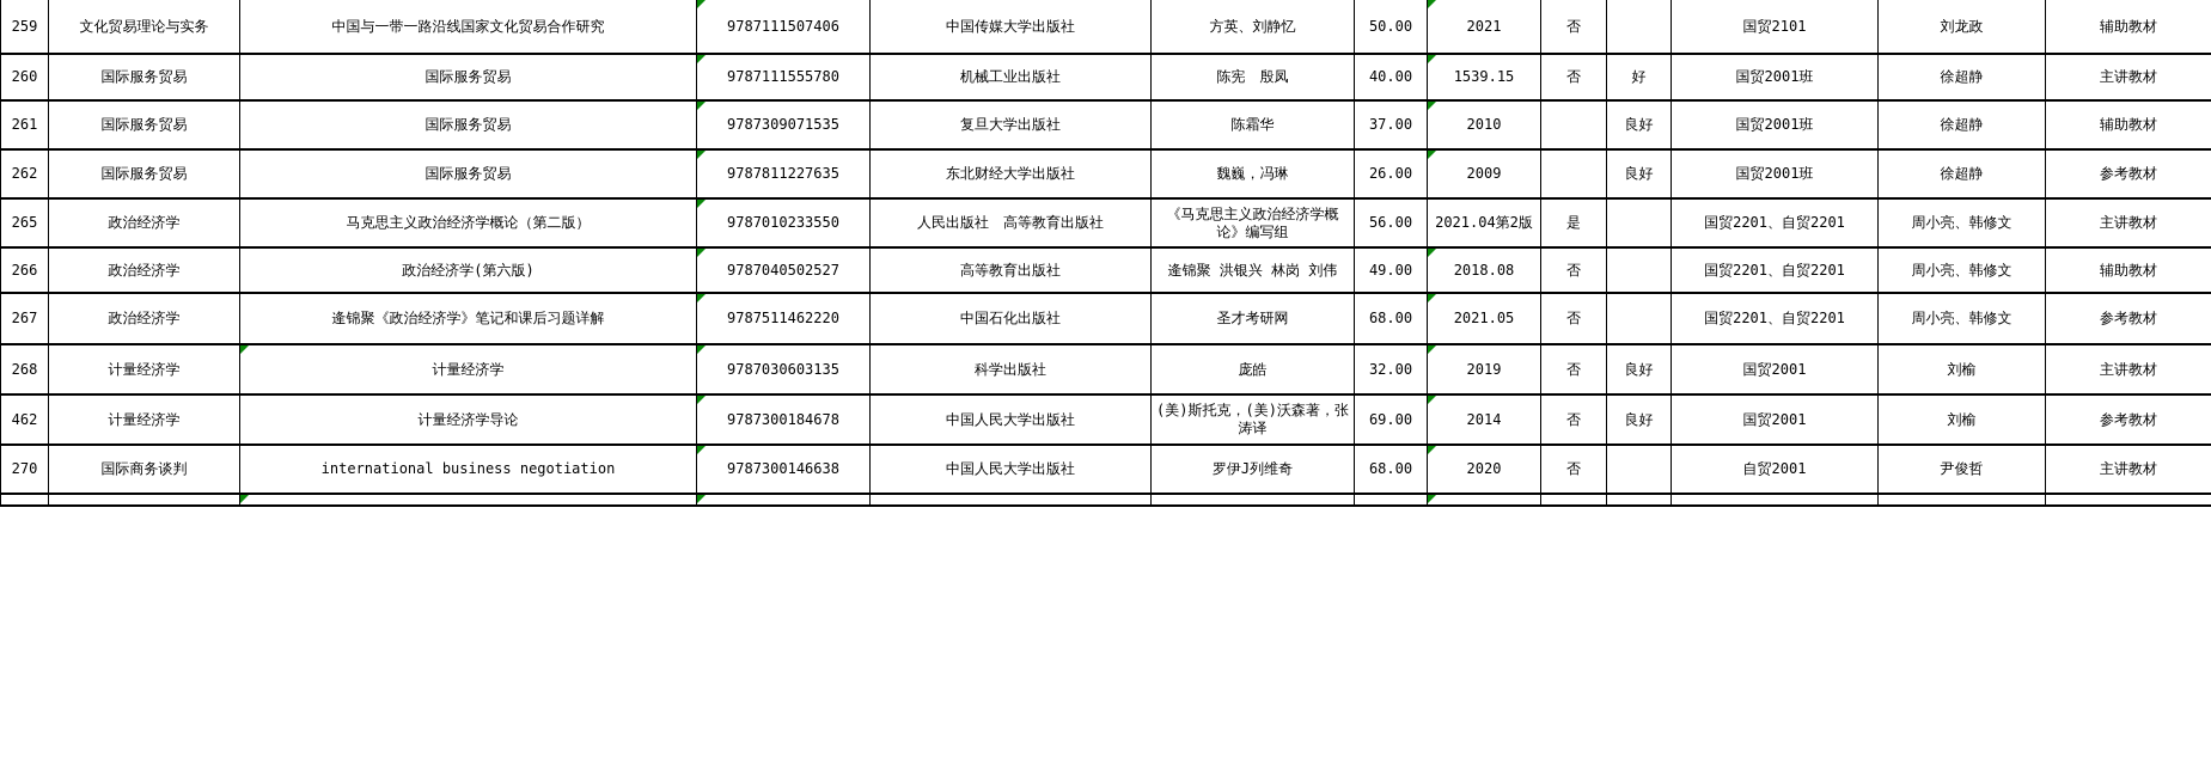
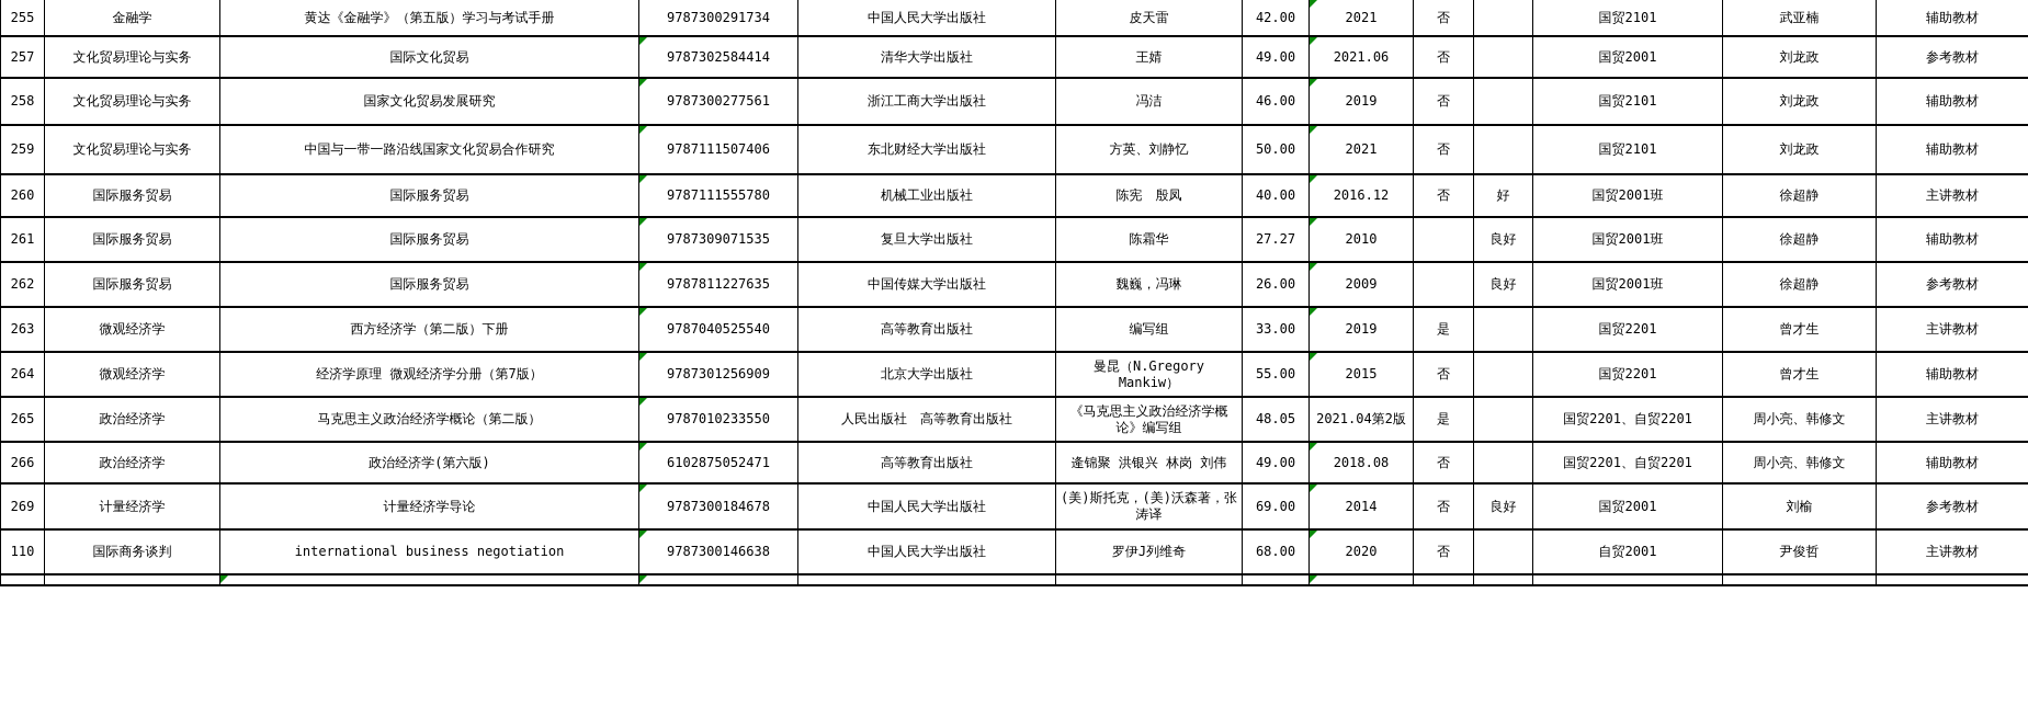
+ 255	金融学	黄达《金融学》（第五版）学习与考试手册	9787300291734	中国人民大学出版社	皮天雷	42.00	2021	否		国贸2101	武亚楠	辅助教材
+ 257	文化贸易理论与实务	国际文化贸易	9787302584414	清华大学出版社	王婧	49.00	2021.06	否		国贸2001	刘龙政	参考教材
+ 258	文化贸易理论与实务	国家文化贸易发展研究	9787300277561	浙江工商大学出版社	冯洁	46.00	2019	否		国贸2101	刘龙政	辅助教材
- 259	文化贸易理论与实务	中国与一带一路沿线国家文化贸易合作研究	9787111507406	中国传媒大学出版社	方英、刘静忆	50.00	2021	否		国贸2101	刘龙政	辅助教材
+ 259	文化贸易理论与实务	中国与一带一路沿线国家文化贸易合作研究	9787111507406	东北财经大学出版社	方英、刘静忆	50.00	2021	否		国贸2101	刘龙政	辅助教材
- 260	国际服务贸易	国际服务贸易	9787111555780	机械工业出版社	陈宪 殷凤	40.00	1539.15	否	好	国贸2001班	徐超静	主讲教材
+ 260	国际服务贸易	国际服务贸易	9787111555780	机械工业出版社	陈宪 殷凤	40.00	2016.12	否	好	国贸2001班	徐超静	主讲教材
- 261	国际服务贸易	国际服务贸易	9787309071535	复旦大学出版社	陈霜华	37.00	2010		良好	国贸2001班	徐超静	辅助教材
+ 261	国际服务贸易	国际服务贸易	9787309071535	复旦大学出版社	陈霜华	27.27	2010		良好	国贸2001班	徐超静	辅助教材
- 262	国际服务贸易	国际服务贸易	9787811227635	东北财经大学出版社	魏巍，冯琳	26.00	2009		良好	国贸2001班	徐超静	参考教材
+ 262	国际服务贸易	国际服务贸易	9787811227635	中国传媒大学出版社	魏巍，冯琳	26.00	2009		良好	国贸2001班	徐超静	参考教材
+ 263	微观经济学	西方经济学（第二版）下册	9787040525540	高等教育出版社	编写组	33.00	2019	是		国贸2201	曾才生	主讲教材
+ 264	微观经济学	经济学原理 微观经济学分册（第7版）	9787301256909	北京大学出版社	曼昆（N.Gregory Mankiw）	55.00	2015	否		国贸2201	曾才生	辅助教材
- 265	政治经济学	马克思主义政治经济学概论（第二版）	9787010233550	人民出版社 高等教育出版社	《马克思主义政治经济学概论》编写组	56.00	2021.04第2版	是		国贸2201、自贸2201	周小亮、韩修文	主讲教材
+ 265	政治经济学	马克思主义政治经济学概论（第二版）	9787010233550	人民出版社 高等教育出版社	《马克思主义政治经济学概论》编写组	48.05	2021.04第2版	是		国贸2201、自贸2201	周小亮、韩修文	主讲教材
- 266	政治经济学	政治经济学(第六版)	9787040502527	高等教育出版社	逄锦聚 洪银兴 林岗 刘伟	49.00	2018.08	否		国贸2201、自贸2201	周小亮、韩修文	辅助教材
+ 266	政治经济学	政治经济学(第六版)	6102875052471	高等教育出版社	逄锦聚 洪银兴 林岗 刘伟	49.00	2018.08	否		国贸2201、自贸2201	周小亮、韩修文	辅助教材
- 267	政治经济学	逄锦聚《政治经济学》笔记和课后习题详解	9787511462220	中国石化出版社	圣才考研网	68.00	2021.05	否		国贸2201、自贸2201	周小亮、韩修文	参考教材
- 268	计量经济学	计量经济学	9787030603135	科学出版社	庞皓	32.00	2019	否	良好	国贸2001	刘榆	主讲教材
- 462	计量经济学	计量经济学导论	9787300184678	中国人民大学出版社	(美)斯托克，(美)沃森著，张涛译	69.00	2014	否	良好	国贸2001	刘榆	参考教材
+ 269	计量经济学	计量经济学导论	9787300184678	中国人民大学出版社	(美)斯托克，(美)沃森著，张涛译	69.00	2014	否	良好	国贸2001	刘榆	参考教材
- 270	国际商务谈判	international business negotiation	9787300146638	中国人民大学出版社	罗伊J列维奇	68.00	2020	否		自贸2001	尹俊哲	主讲教材
+ 110	国际商务谈判	international business negotiation	9787300146638	中国人民大学出版社	罗伊J列维奇	68.00	2020	否		自贸2001	尹俊哲	主讲教材
